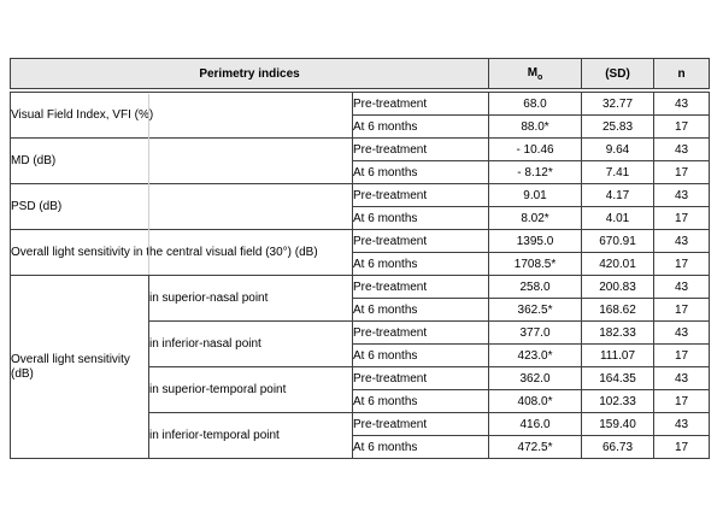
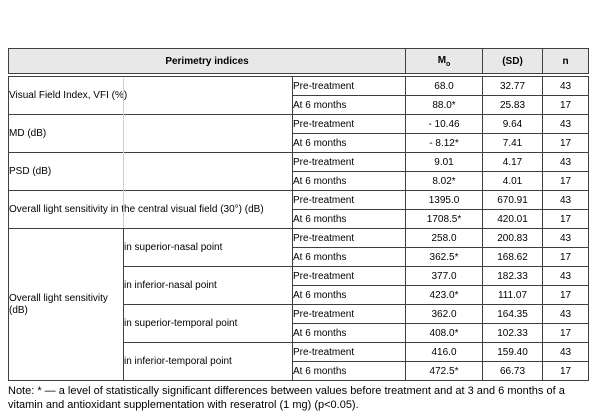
  Perimetry indices	M	(SD)	n
  Visual Field Index, VFI (%)	Pre-treatment	68.0	32.77	43
  At 6 months	88.0*	25.83	17
  MD (dB)	Pre-treatment	- 10.46	9.64	43
  At 6 months	- 8.12*	7.41	17
  PSD (dB)	Pre-treatment	9.01	4.17	43
  At 6 months	8.02*	4.01	17
  Overall light sensitivity inhe central visual field (30°) (dB)	Pre-treatment	1395.0	670.91	43
  At 6 months	1708.5*	420.01	17
  Overall light sensitivity (dB)	in superior-nasal point	Pre-treatment	258.0	200.83	43
  At 6 months	362.5*	168.62	17
  in inferior-nasal point	Pre-treatment	377.0	182.33	43
  At 6 months	423.0*	111.07	17
  in superior-temporal point	Pre-treatment	362.0	164.35	43
  At 6 months	408.0*	102.33	17
  in inferior-temporal point	Pre-treatment	416.0	159.40	43
  At 6 months	472.5*	66.73	17
+ Note: * — a level of statistically significant differences between values before treatment and at 3 and 6 months of a vitamin and antioxidant supplementation with reseratrol (1 mg) (p<0.05).
